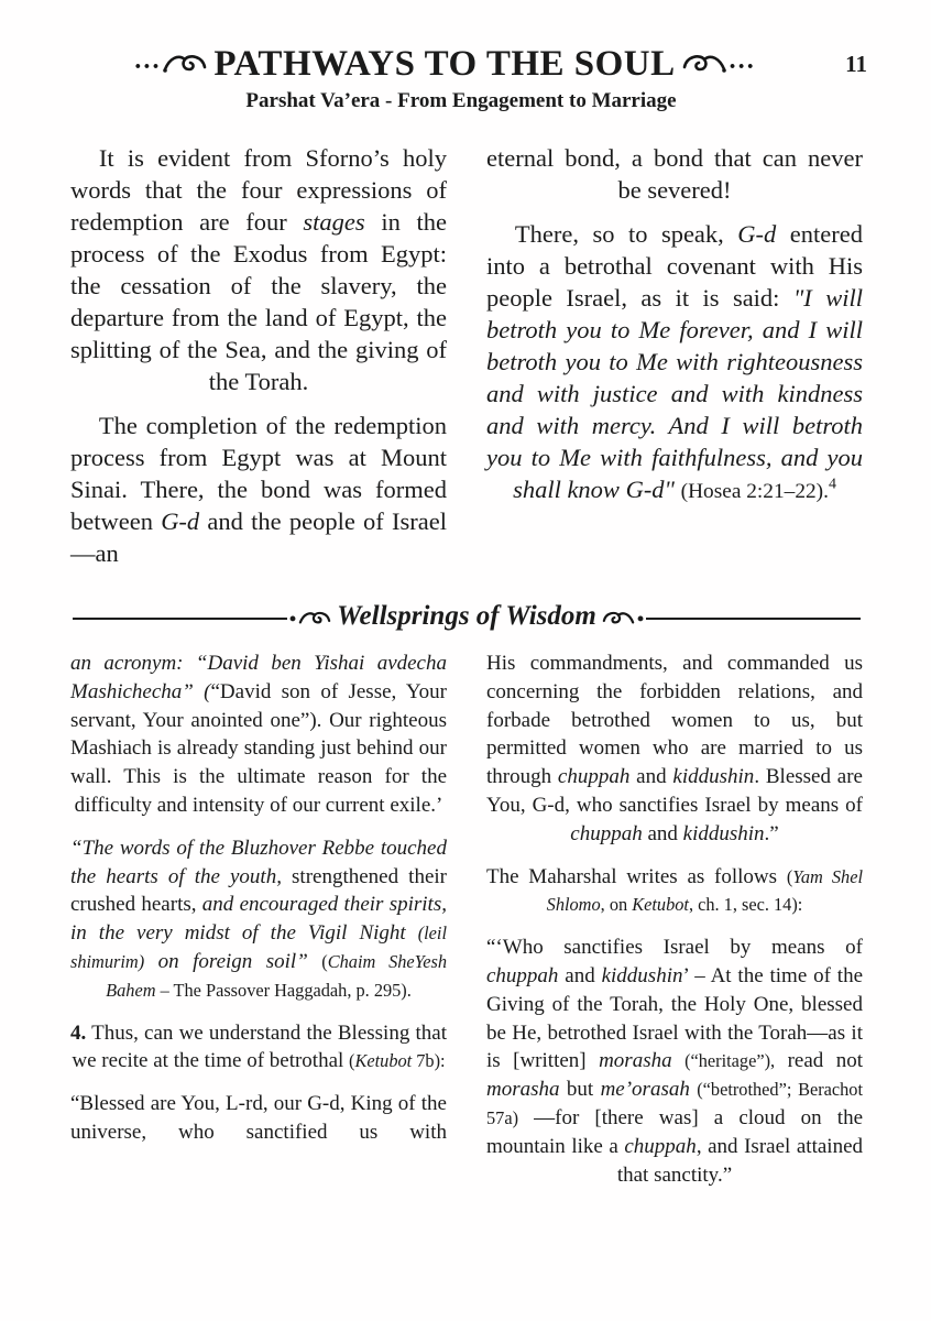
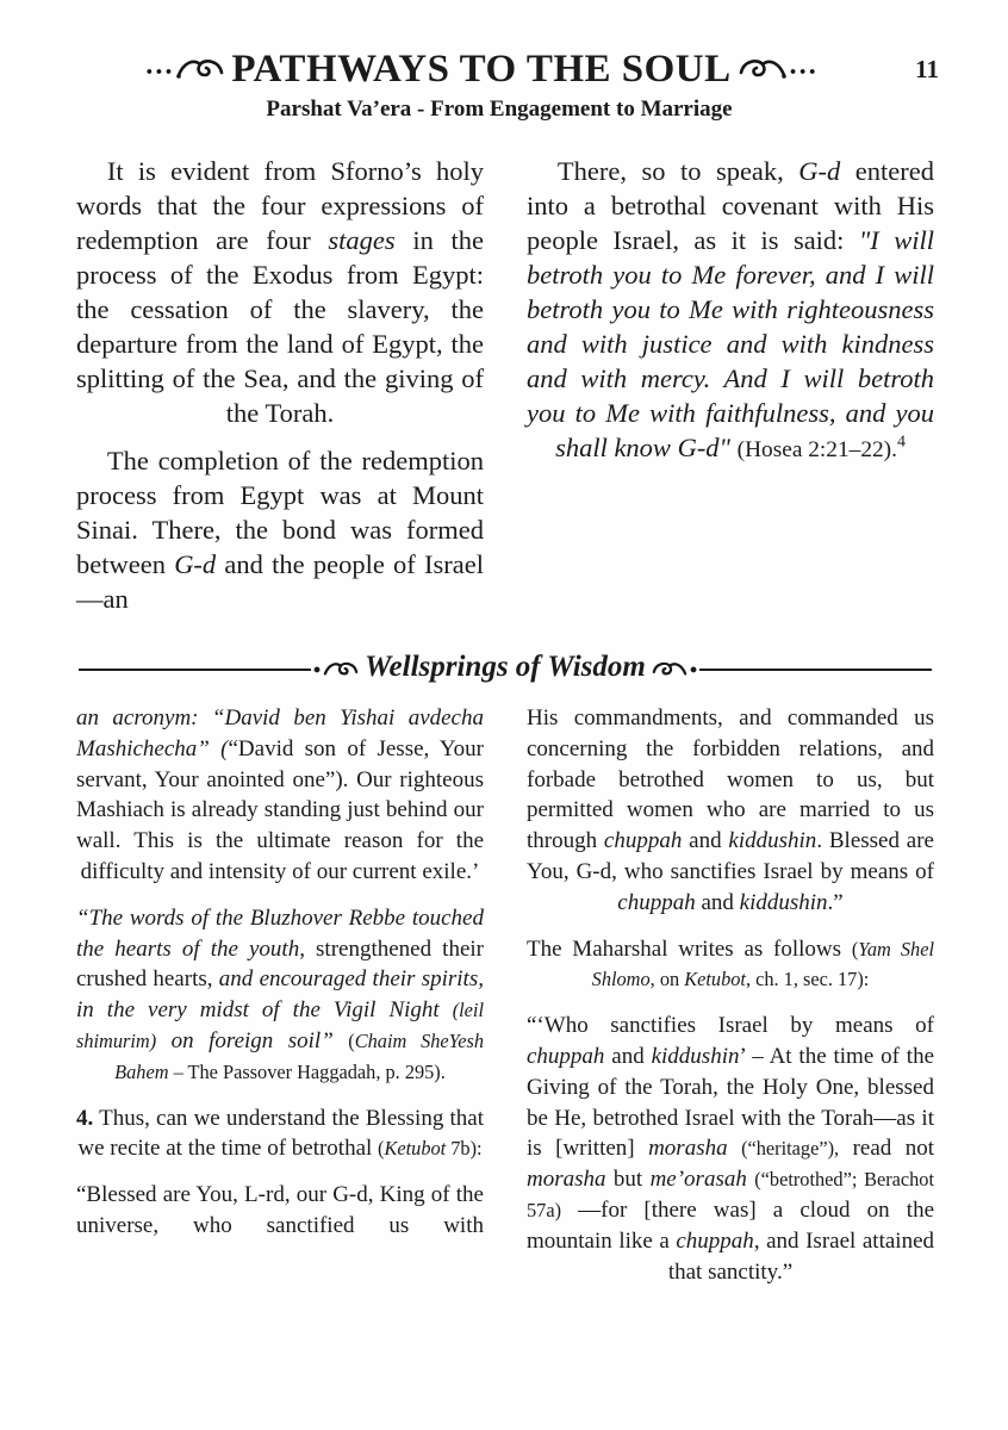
  …
  PATHWAYS TO THE SOUL
  …
  11
  Parshat Va’era - From Engagement to Marriage
  It is evident from Sforno’s holy words that the four expressions of redemption are four stages in the process of the Exodus from Egypt: the cessation of the slavery, the departure from the land of Egypt, the splitting of the Sea, and the giving of the Torah.
  The completion of the redemption process from Egypt was at Mount Sinai. There, the bond was formed between G-d and the people of Israel—an
- eternal bond, a bond that can never be severed!
  There, so to speak, G-d entered into a betrothal covenant with His people Israel, as it is said: "I will betroth you to Me forever, and I will betroth you to Me with righteousness and with justice and with kindness and with mercy. And I will betroth you to Me with faithfulness, and you shall know G-d" (Hosea 2:21–22).4
  •
  Wellsprings of Wisdom
  •
  an acronym: “David ben Yishai avdecha Mashichecha” (“David son of Jesse, Your servant, Your anointed one”). Our righteous Mashiach is already standing just behind our wall. This is the ultimate reason for the difficulty and intensity of our current exile.’
  “The words of the Bluzhover Rebbe touched the hearts of the youth, strengthened their crushed hearts, and encouraged their spirits, in the very midst of the Vigil Night (leil shimurim) on foreign soil” (Chaim SheYesh Bahem – The Passover Haggadah, p. 295).
  4. Thus, can we understand the Blessing that we recite at the time of betrothal (Ketubot 7b):
  “Blessed are You, L-rd, our G-d, King of the universe, who sanctified us with
  His commandments, and commanded us concerning the forbidden relations, and forbade betrothed women to us, but permitted women who are married to us through chuppah and kiddushin. Blessed are You, G-d, who sanctifies Israel by means of chuppah and kiddushin.”
- The Maharshal writes as follows (Yam Shel Shlomo, on Ketubot, ch. 1, sec. 14):
+ The Maharshal writes as follows (Yam Shel Shlomo, on Ketubot, ch. 1, sec. 17):
  “‘Who sanctifies Israel by means of chuppah and kiddushin’ – At the time of the Giving of the Torah, the Holy One, blessed be He, betrothed Israel with the Torah—as it is [written] morasha (“heritage”), read not morasha but me’orasah (“betrothed”; Berachot 57a) —for [there was] a cloud on the mountain like a chuppah, and Israel attained that sanctity.”
